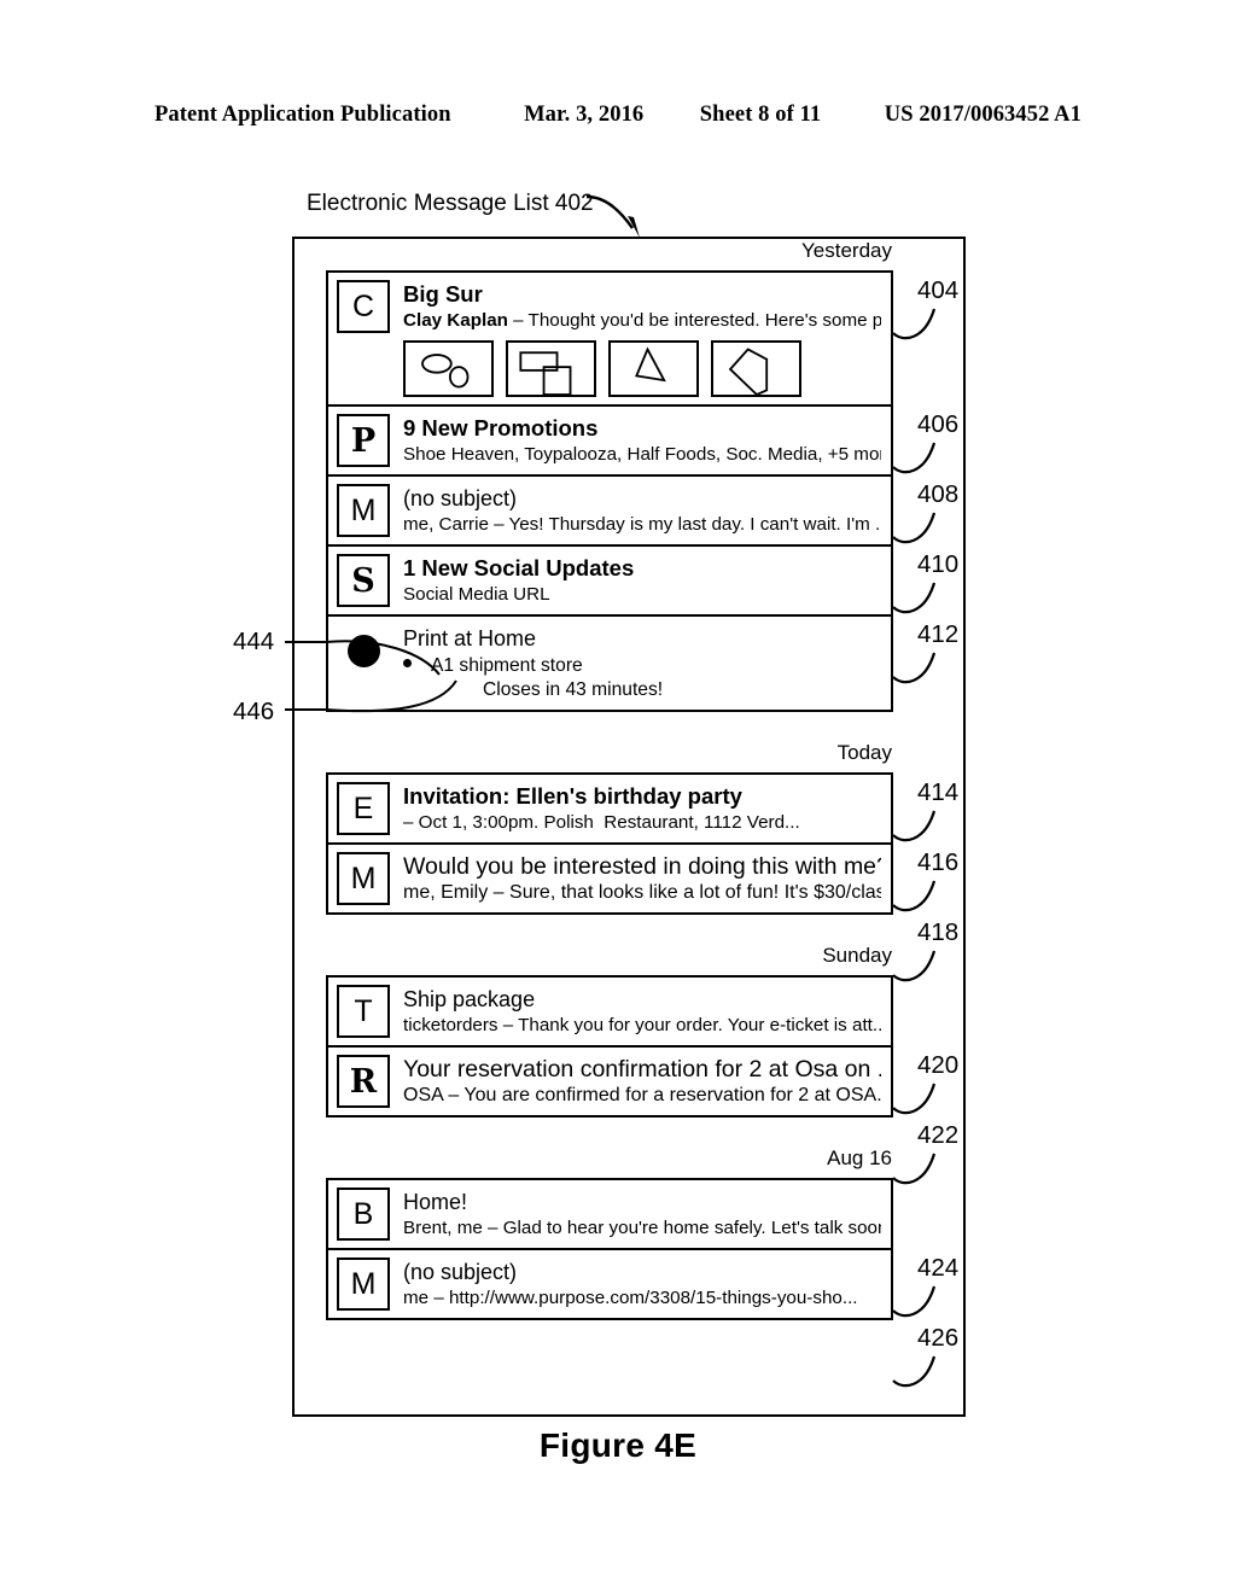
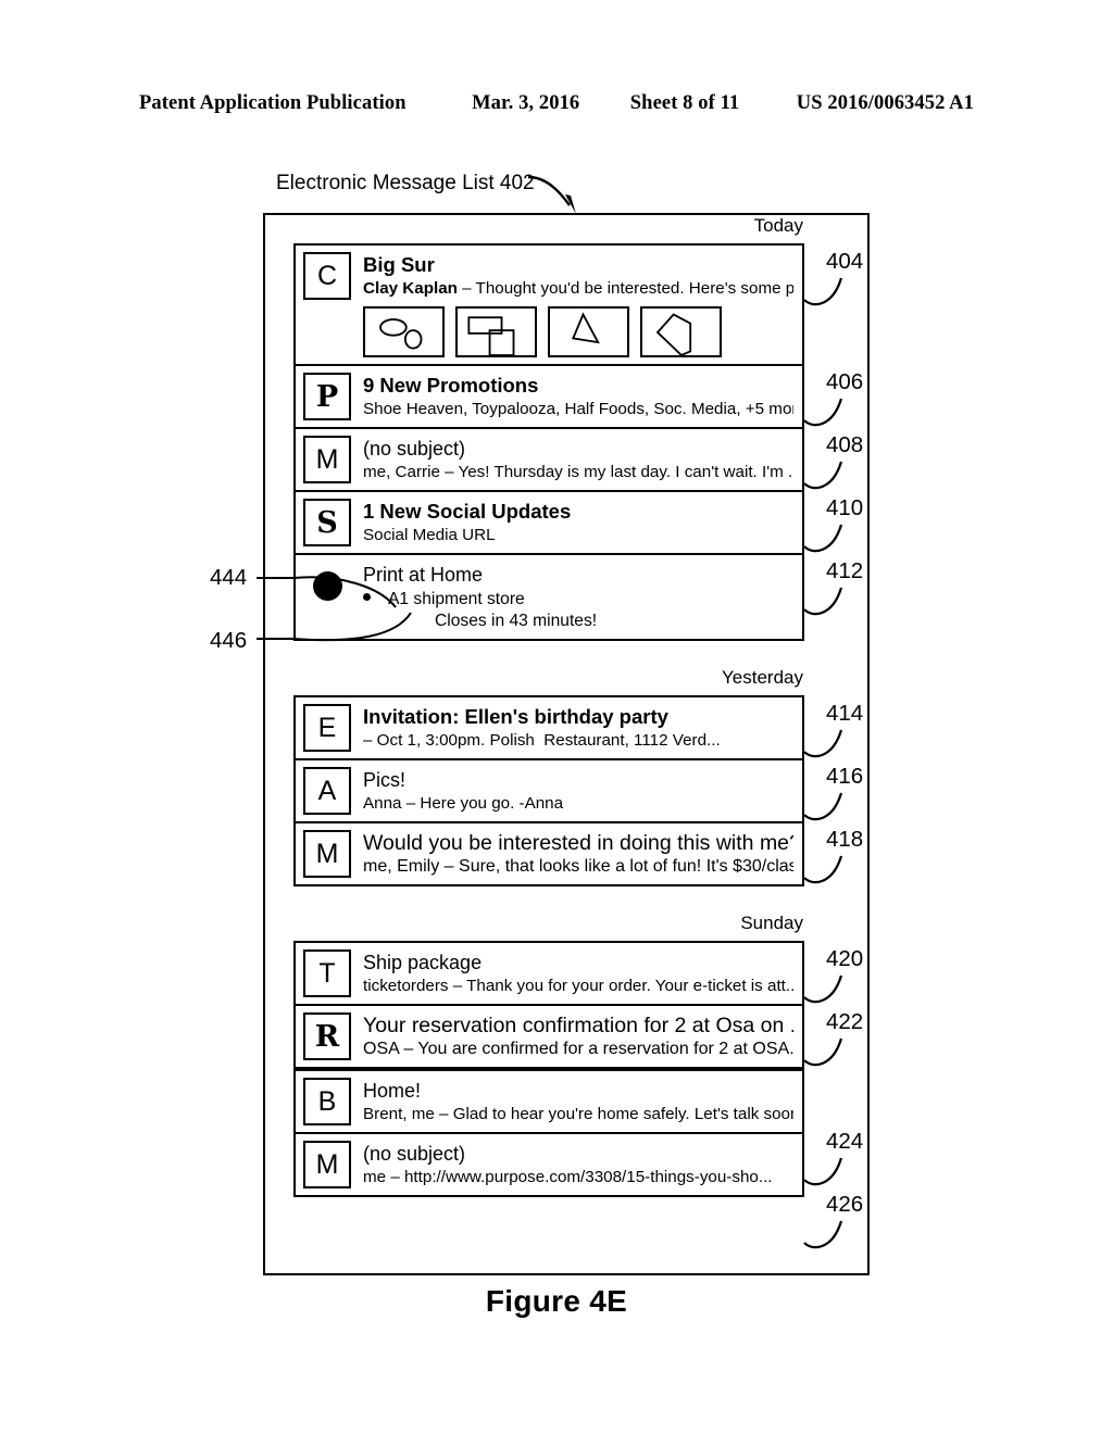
  Patent Application Publication
  Mar. 3, 2016
  Sheet 8 of 11
- US 2017/0063452 A1
+ US 2016/0063452 A1
  Electronic Message List 402
- Yesterday
+ Today
  C
  Big Sur
  Clay Kaplan – Thought you'd be interested. Here's some p
  P
  9 New Promotions
  Shoe Heaven, Toypalooza, Half Foods, Soc. Media, +5 mo
  M
  (no subject)
  me, Carrie – Yes! Thursday is my last day. I can't wait. I'm .
  S
  1 New Social Updates
  Social Media URL
  Print at Home
  A1 shipment store
  Closes in 43 minutes!
- Today
+ Yesterday
  E
  Invitation: Ellen's birthday party
  – Oct 1, 3:00pm. Polish Restaurant, 1112 Verd...
+ A
+ Pics!
+ Anna – Here you go. -Anna
  M
  Would you be interested in doing this with me
  me, Emily – Sure, that looks like a lot of fun! It's $30/clas
  Sunday
  T
  Ship package
  ticketorders – Thank you for your order. Your e-ticket is att..
  R
  Your reservation confirmation for 2 at Osa on .
  OSA – You are confirmed for a reservation for 2 at OSA.
- Aug 16
  B
  Home!
  Brent, me – Glad to hear you're home safely. Let's talk soo
  M
  (no subject)
  me – http://www.purpose.com/3308/15-things-you-sho...
  404
  406
  408
  410
  412
  414
  416
  418
  420
  422
  424
  426
  444
  446
  Figure 4E
